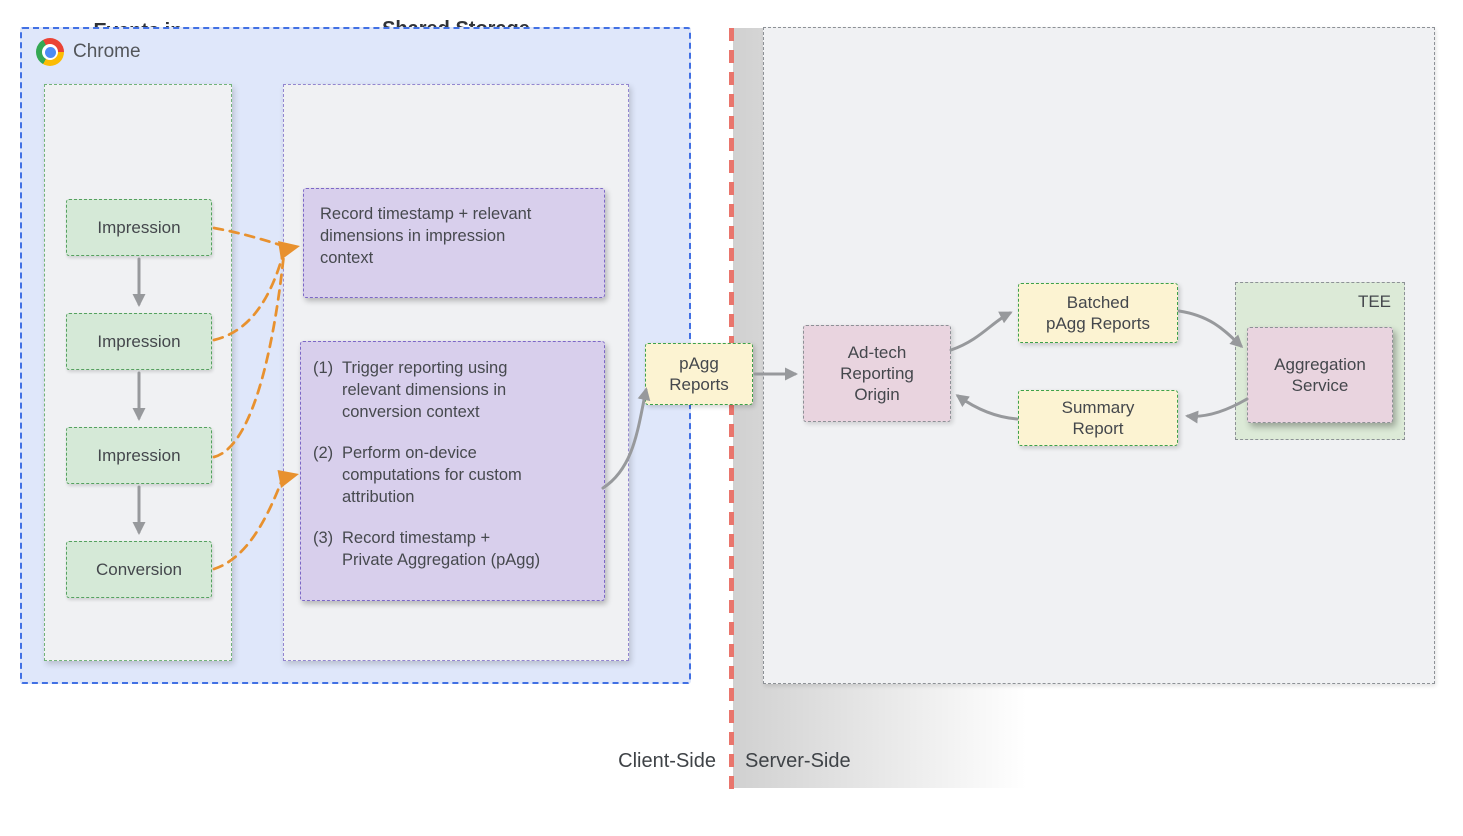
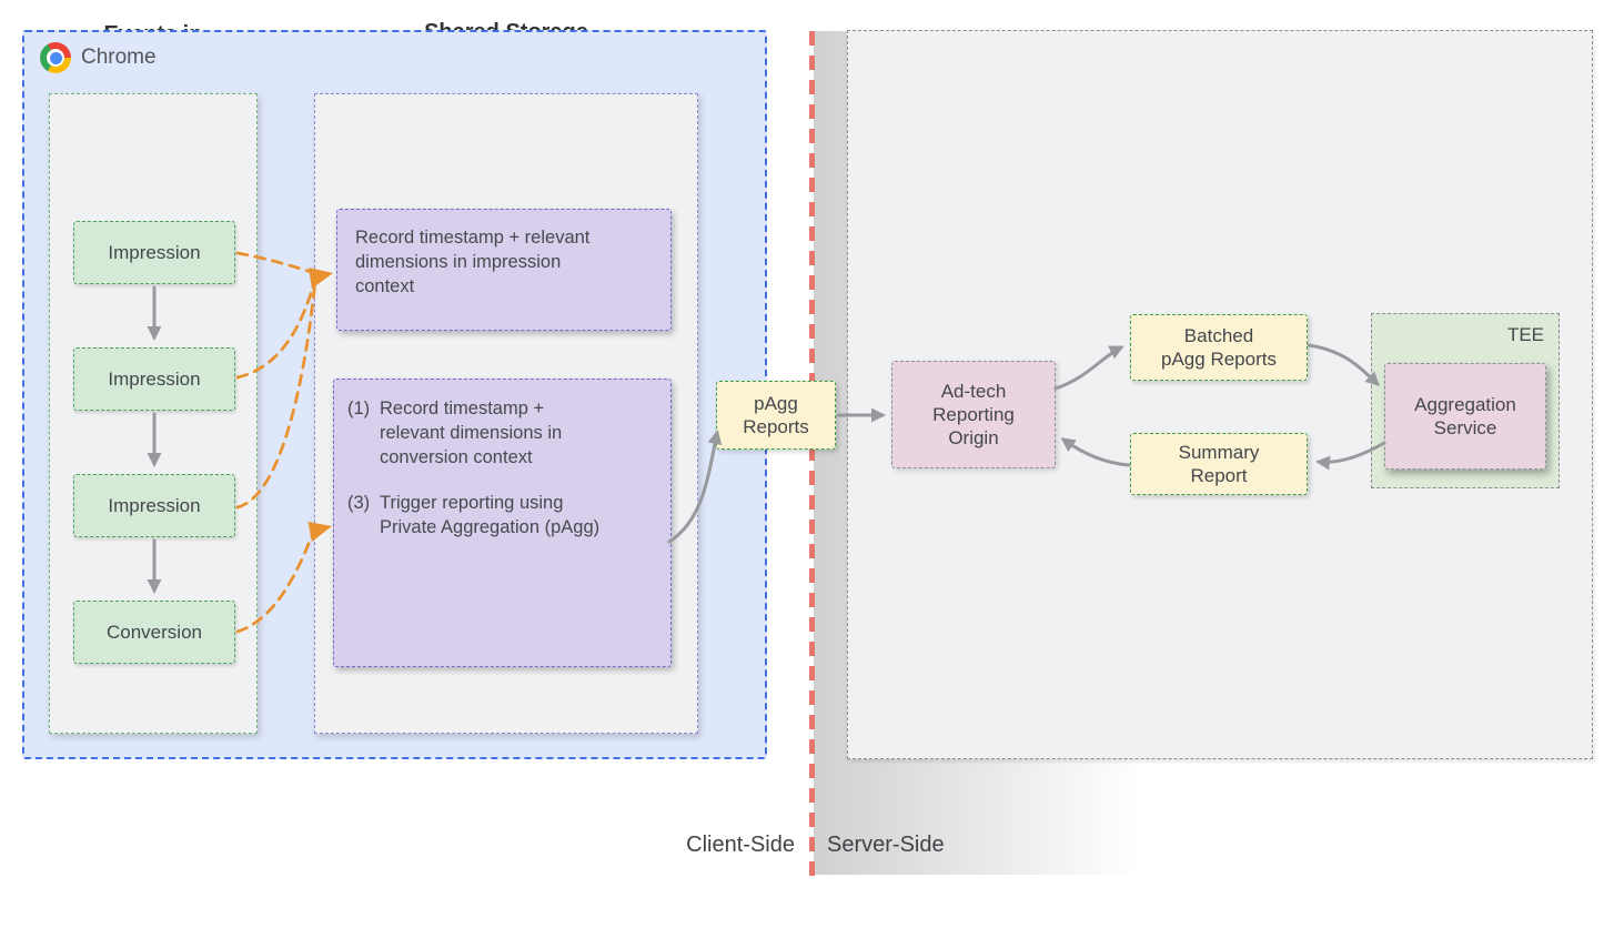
  Chrome
  Impression
  Impression
  Impression
  Conversion
  Record timestamp + relevant
  dimensions in impression
  context
  (1)
- Trigger reporting using
+ Record timestamp +
  relevant dimensions in
  conversion context
- (2)
- Perform on-device
- computations for custom
- attribution
  (3)
- Record timestamp +
+ Trigger reporting using
  Private Aggregation (pAgg)
  pAgg
  Reports
  Ad-tech
  Reporting
  Origin
  Batched
  pAgg Reports
  Summary
  Report
  TEE
  Aggregation
  Service
  Client-Side
  Server-Side
